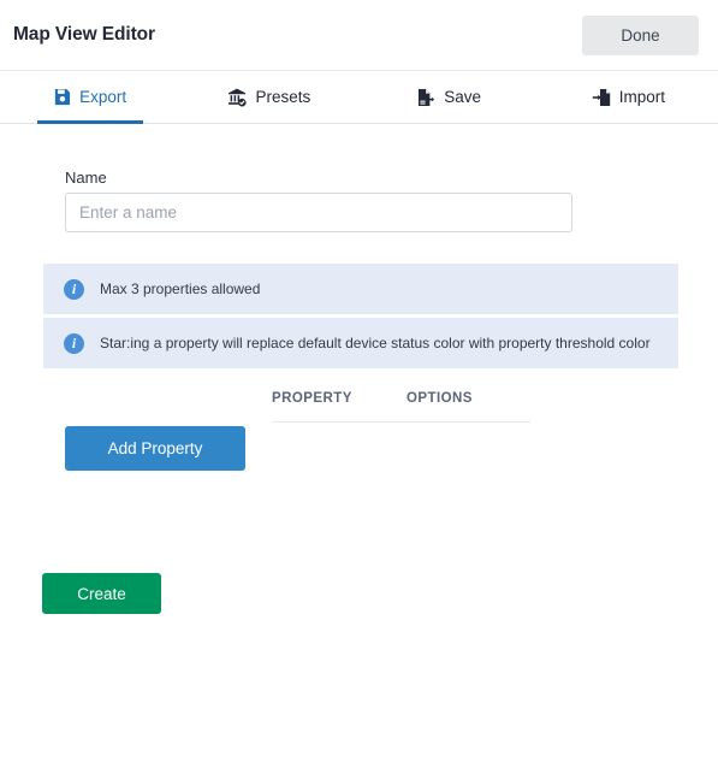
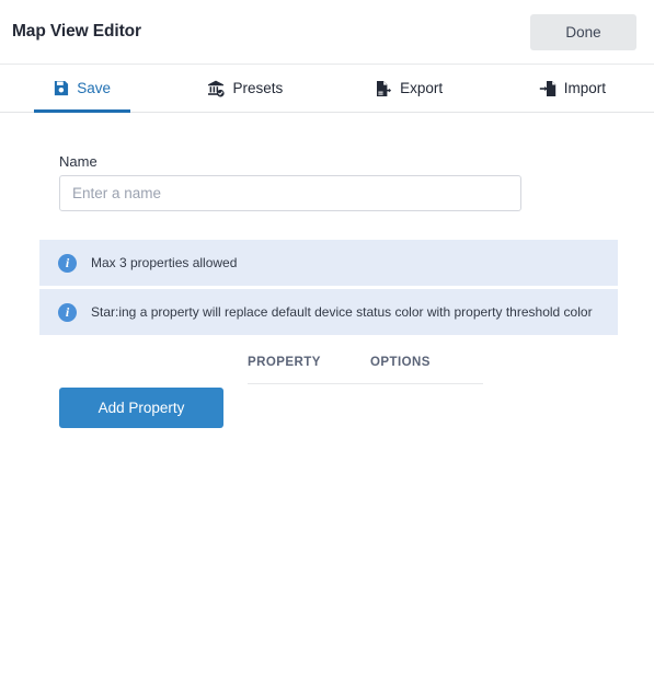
  Map View Editor
  Done
- Export
+ Save
  Presets
- Save
+ Export
  Import
  Name
  Enter a name
  i
  Max 3 properties allowed
  i
  Star:ing a property will replace default device status color with property threshold color
  PROPERTY
  OPTIONS
  Add Property
- Create
